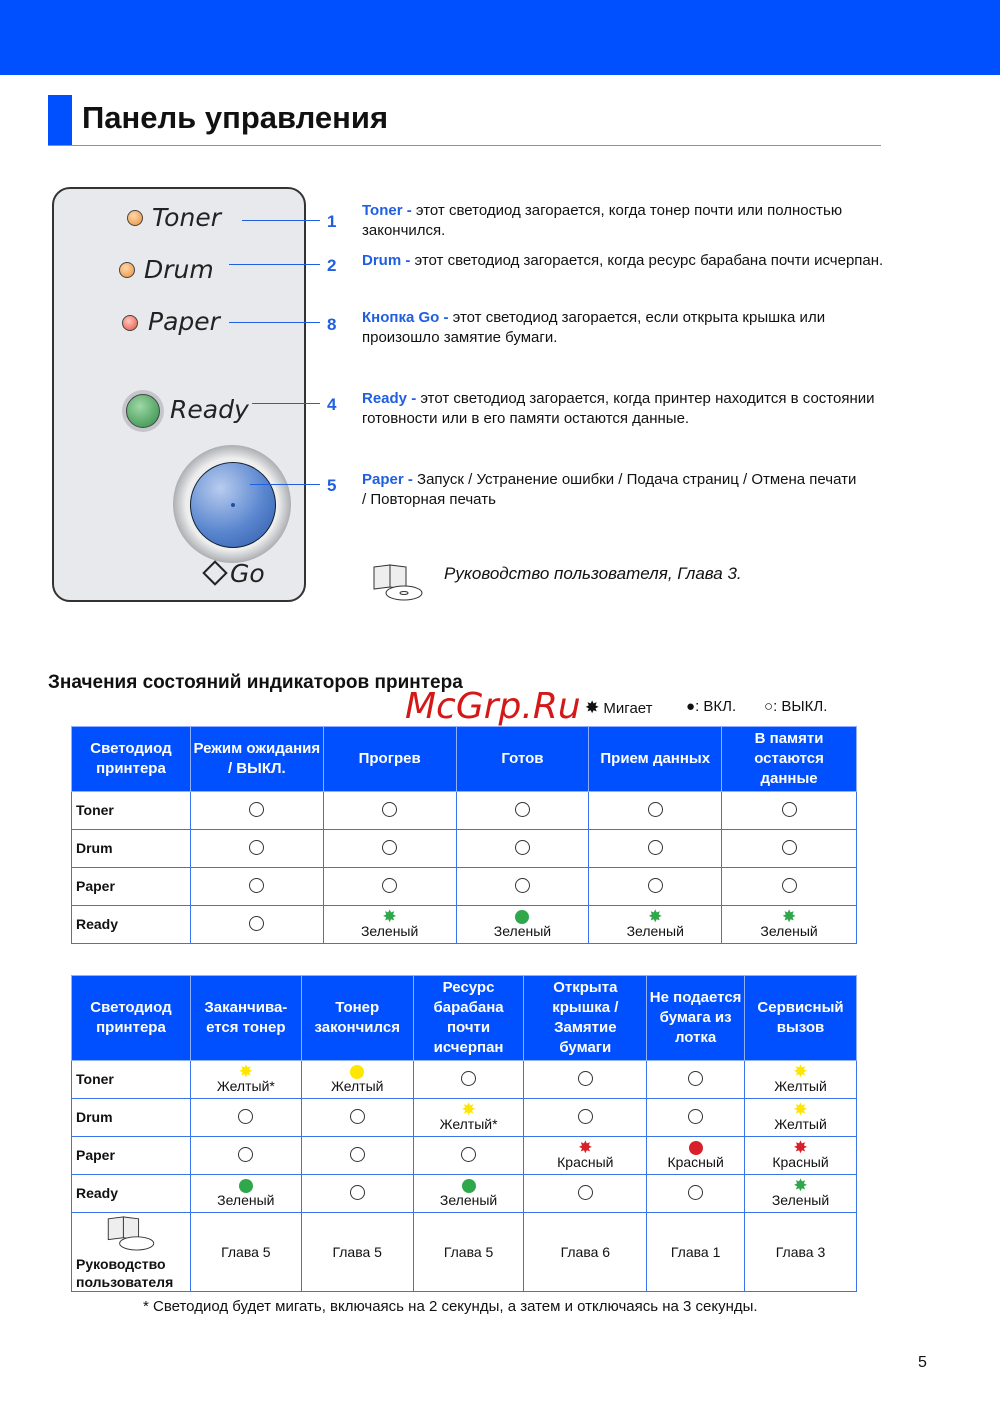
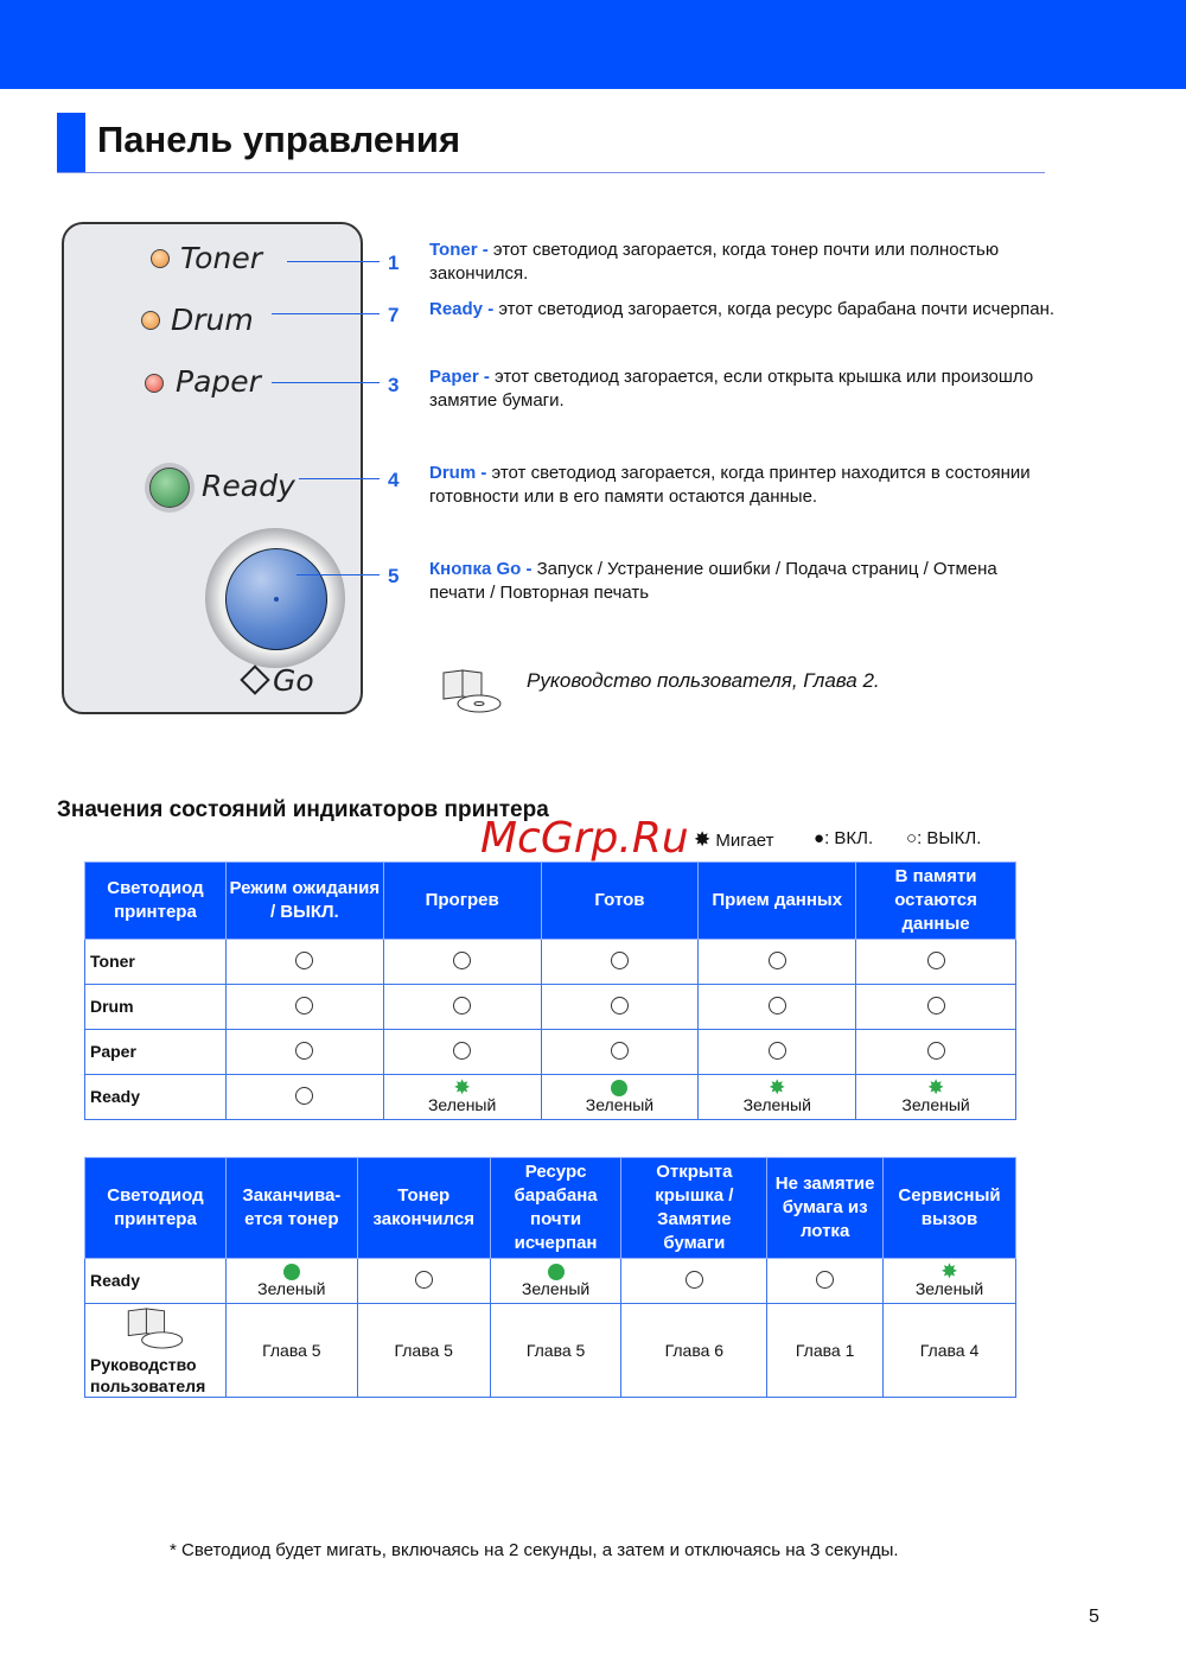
  Панель управления
  Toner
  Drum
  Paper
  Ready
  Go
  1
- 2
+ 7
- 8
+ 3
  4
  5
  Toner - этот светодиод загорается, когда тонер почти или полностью закончился.
- Drum - этот светодиод загорается, когда ресурс барабана почти исчерпан.
+ Ready - этот светодиод загорается, когда ресурс барабана почти исчерпан.
- Кнопка Go - этот светодиод загорается, если открыта крышка или произошло замятие бумаги.
+ Paper - этот светодиод загорается, если открыта крышка или произошло замятие бумаги.
- Ready - этот светодиод загорается, когда принтер находится в состоянии готовности или в его памяти остаются данные.
+ Drum - этот светодиод загорается, когда принтер находится в состоянии готовности или в его памяти остаются данные.
- Paper - Запуск / Устранение ошибки / Подача страниц / Отмена печати / Повторная печать
+ Кнопка Go - Запуск / Устранение ошибки / Подача страниц / Отмена печати / Повторная печать
- Руководство пользователя, Глава 3.
+ Руководство пользователя, Глава 2.
  Значения состояний индикаторов принтера
  McGrp.Ru
  ✸ Мигает
  ●: ВКЛ.
  ○: ВЫКЛ.
  Светодиод принтера	Режим ожидания / ВЫКЛ.	Прогрев	Готов	Прием данных	В памяти остаются данные
  Toner
  Drum
  Paper
  Ready		✸Зеленый	Зеленый	✸Зеленый	✸Зеленый
- Светодиод принтера	Заканчива-ется тонер	Тонер закончился	Ресурс барабана почти исчерпан	Открыта крышка / Замятие бумаги	Не подается бумага из лотка	Сервисный вызов
+ Светодиод принтера	Заканчива-ется тонер	Тонер закончился	Ресурс барабана почти исчерпан	Открыта крышка / Замятие бумаги	Не замятие бумага из лотка	Сервисный вызов
- Toner	✸Желтый*	Желтый				✸Желтый
- Drum			✸Желтый*			✸Желтый
- Paper				✸Красный	Красный	✸Красный
  Ready	Зеленый		Зеленый			✸Зеленый
- Руководство пользователя	Глава 5	Глава 5	Глава 5	Глава 6	Глава 1	Глава 3
+ Руководство пользователя	Глава 5	Глава 5	Глава 5	Глава 6	Глава 1	Глава 4
  * Светодиод будет мигать, включаясь на 2 секунды, а затем и отключаясь на 3 секунды.
  5
